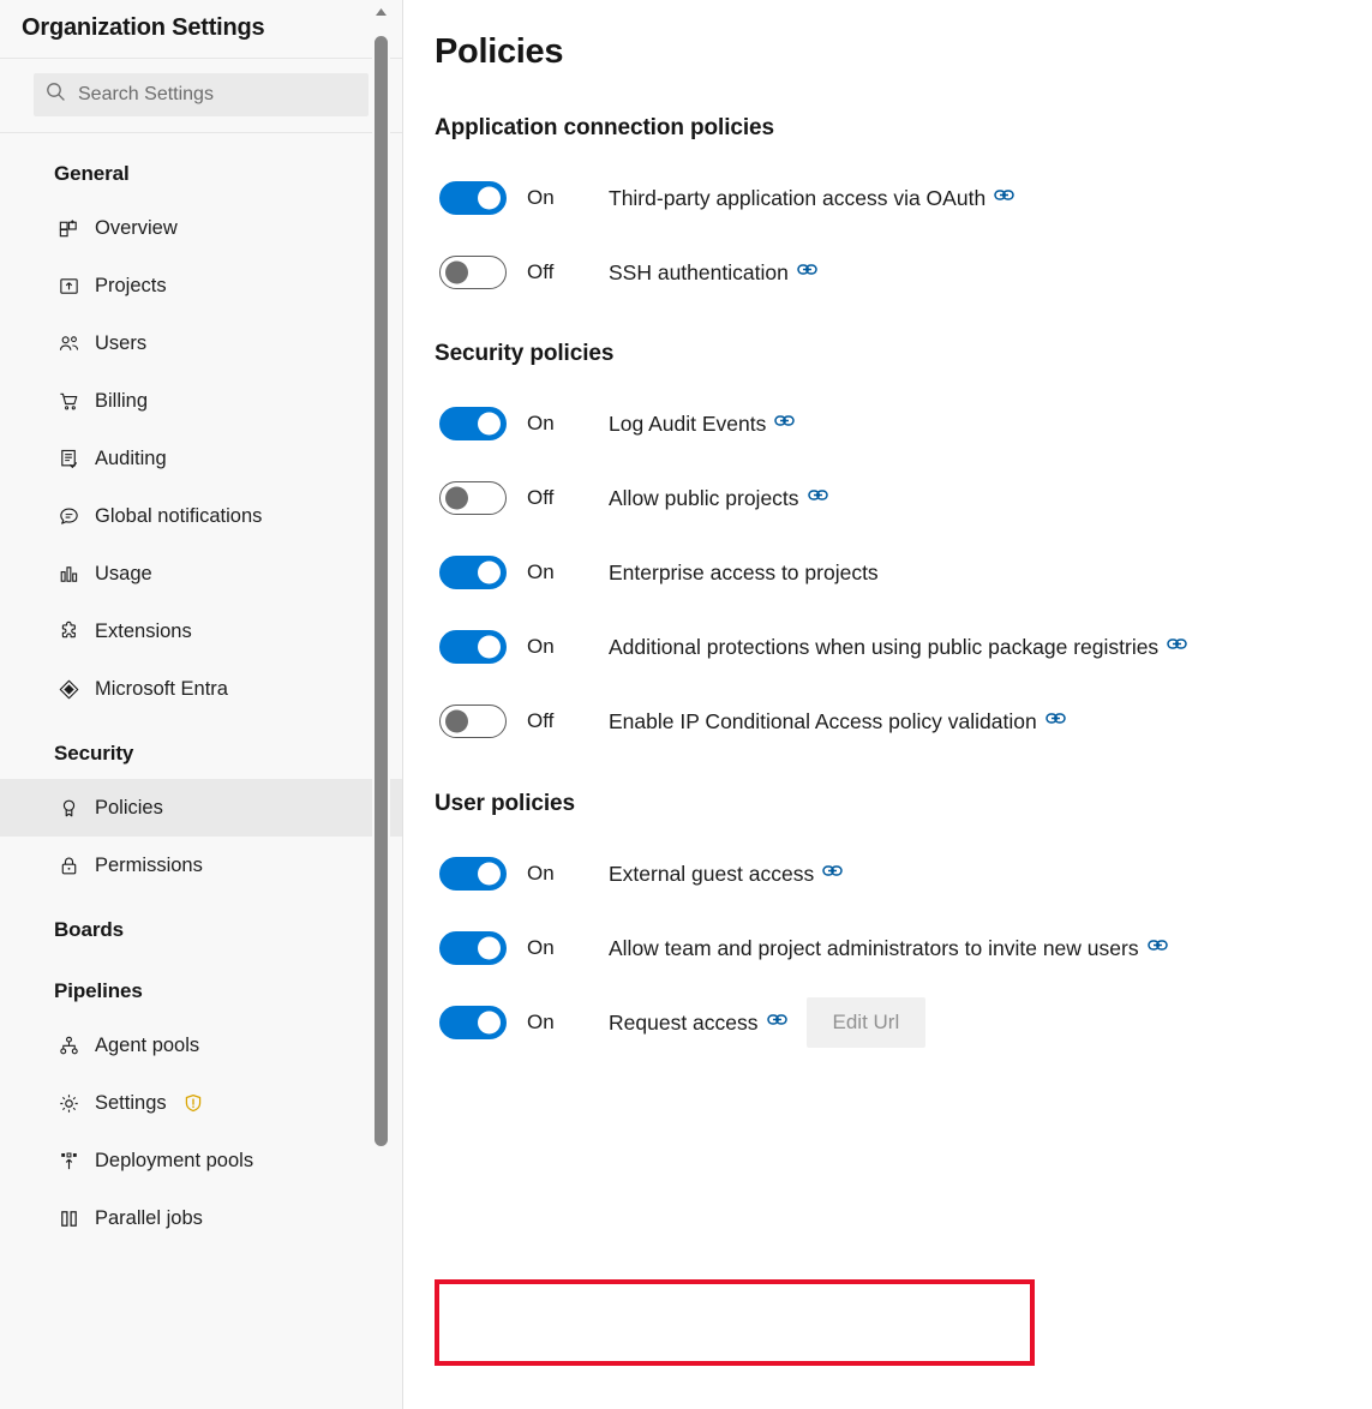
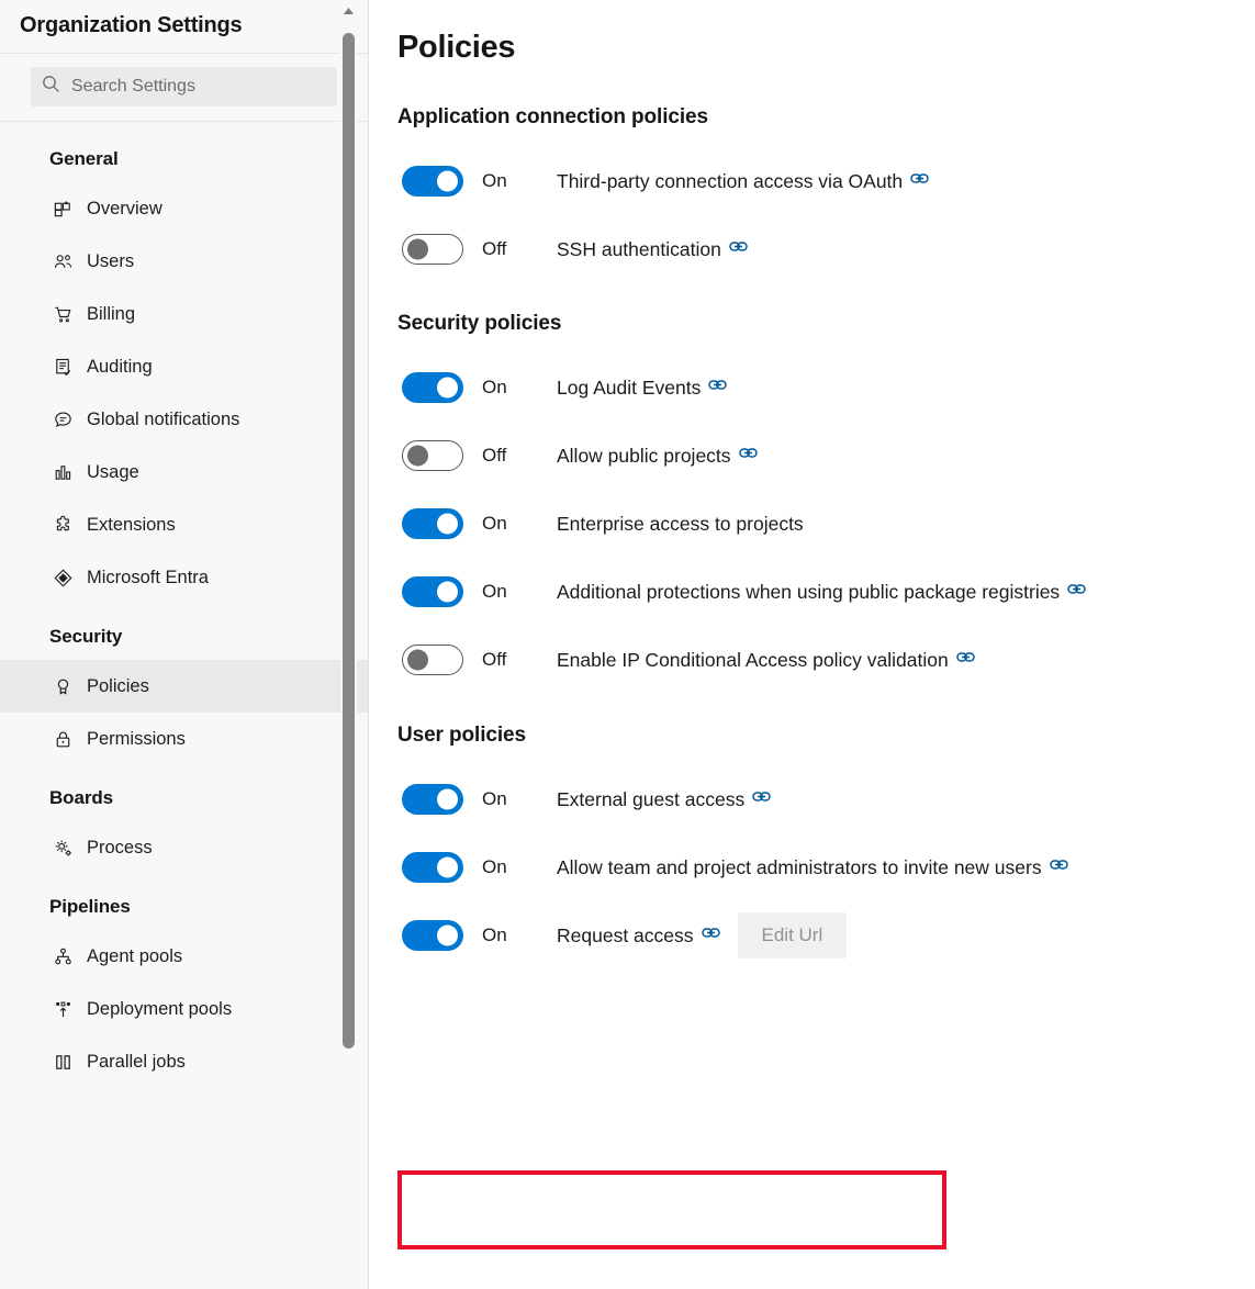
  Organization Settings
  Search Settings
  General
  Overview
- Projects
  Users
  Billing
  Auditing
  Global notifications
  Usage
  Extensions
  Microsoft Entra
  Security
  Policies
  Permissions
  Boards
+ Process
  Pipelines
  Agent pools
- Settings
  Deployment pools
  Parallel jobs
  Policies
  Application connection policies
  On
- Third-party application access via OAuth
+ Third-party connection access via OAuth
  Off
  SSH authentication
  Security policies
  On
  Log Audit Events
  Off
  Allow public projects
  On
  Enterprise access to projects
  On
  Additional protections when using public package registries
  Off
  Enable IP Conditional Access policy validation
  User policies
  On
  External guest access
  On
  Allow team and project administrators to invite new users
  On
  Request access
  Edit Url
